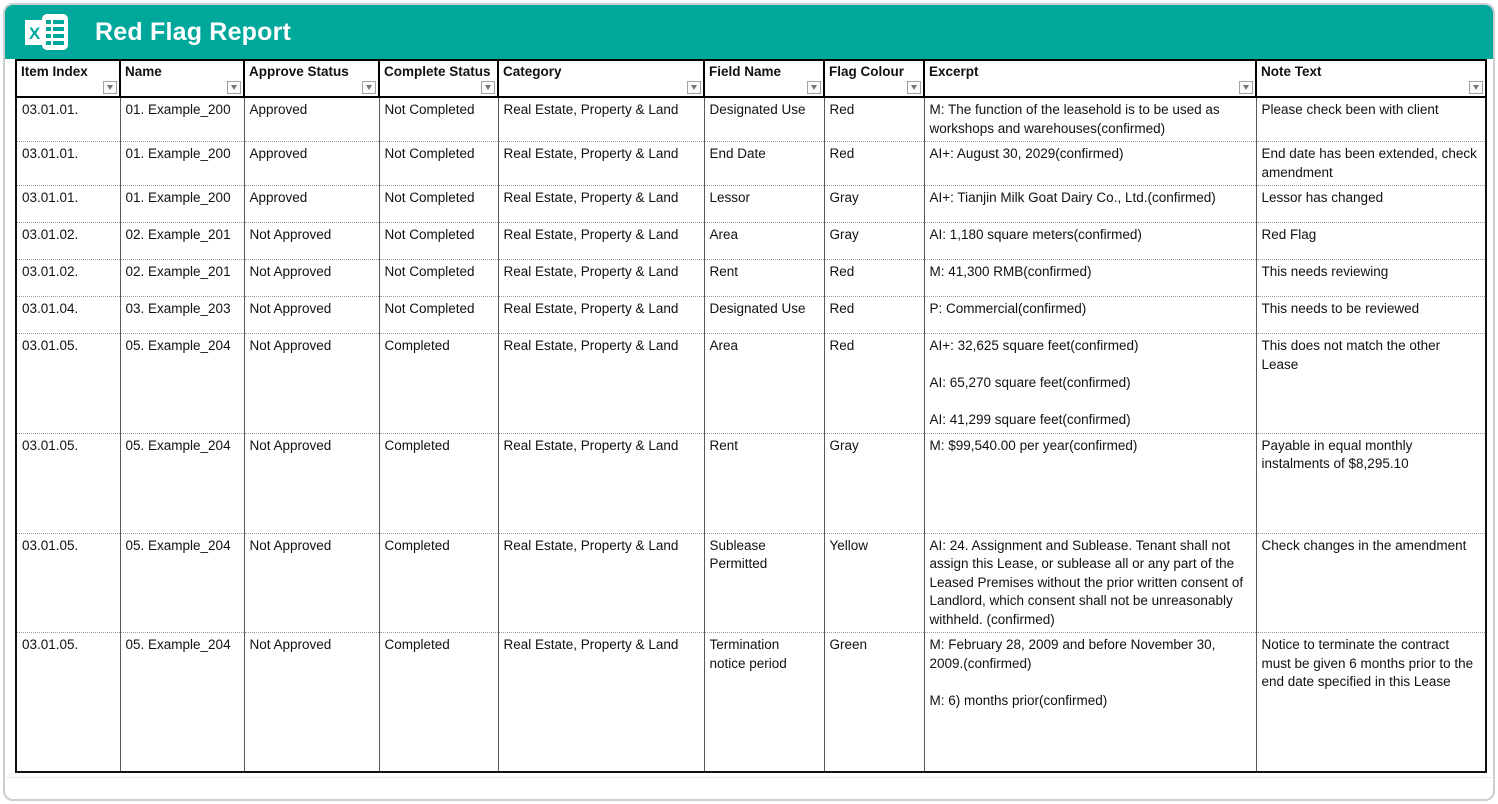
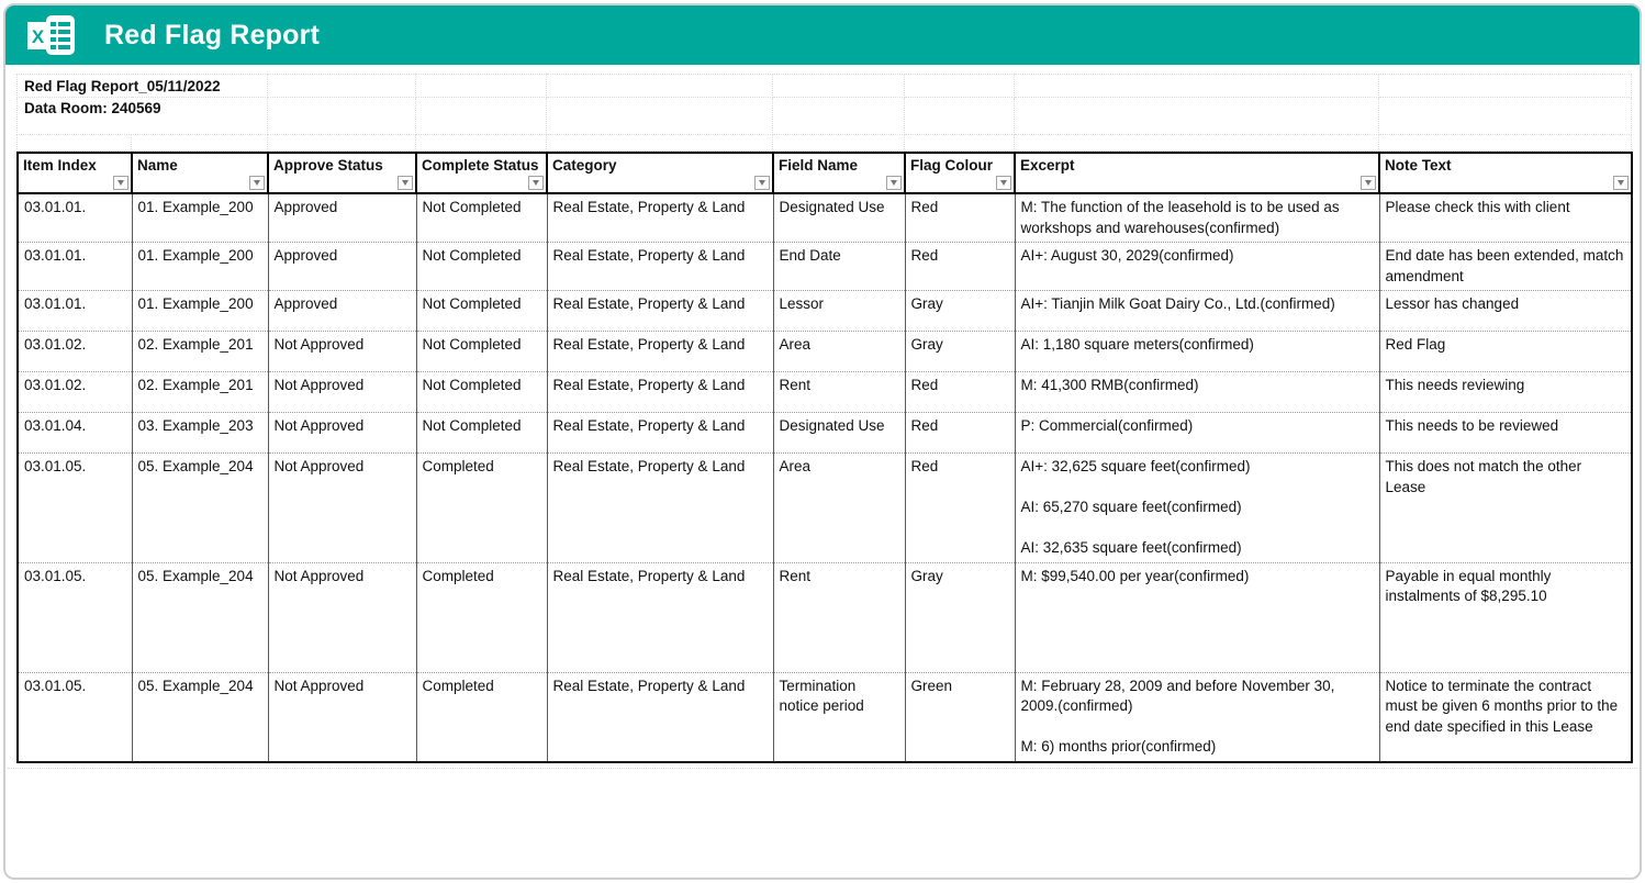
  X
  Red Flag Report
+ Red Flag Report_05/11/2022
+ Data Room: 240569
  Item Index	Name	Approve Status	Complete Status	Category	Field Name	Flag Colour	Excerpt	Note Text
- 03.01.01.	01. Example_200	Approved	Not Completed	Real Estate, Property & Land	Designated Use	Red	M: The function of the leasehold is to be used as workshops and warehouses(confirmed)	Please check been with client
+ 03.01.01.	01. Example_200	Approved	Not Completed	Real Estate, Property & Land	Designated Use	Red	M: The function of the leasehold is to be used as workshops and warehouses(confirmed)	Please check this with client
- 03.01.01.	01. Example_200	Approved	Not Completed	Real Estate, Property & Land	End Date	Red	AI+: August 30, 2029(confirmed)	End date has been extended, check amendment
+ 03.01.01.	01. Example_200	Approved	Not Completed	Real Estate, Property & Land	End Date	Red	AI+: August 30, 2029(confirmed)	End date has been extended, match amendment
  03.01.01.	01. Example_200	Approved	Not Completed	Real Estate, Property & Land	Lessor	Gray	AI+: Tianjin Milk Goat Dairy Co., Ltd.(confirmed)	Lessor has changed
  03.01.02.	02. Example_201	Not Approved	Not Completed	Real Estate, Property & Land	Area	Gray	AI: 1,180 square meters(confirmed)	Red Flag
  03.01.02.	02. Example_201	Not Approved	Not Completed	Real Estate, Property & Land	Rent	Red	M: 41,300 RMB(confirmed)	This needs reviewing
  03.01.04.	03. Example_203	Not Approved	Not Completed	Real Estate, Property & Land	Designated Use	Red	P: Commercial(confirmed)	This needs to be reviewed
- 03.01.05.	05. Example_204	Not Approved	Completed	Real Estate, Property & Land	Area	Red	AI+: 32,625 square feet(confirmed) AI: 65,270 square feet(confirmed) AI: 41,299 square feet(confirmed)	This does not match the other Lease
+ 03.01.05.	05. Example_204	Not Approved	Completed	Real Estate, Property & Land	Area	Red	AI+: 32,625 square feet(confirmed) AI: 65,270 square feet(confirmed) AI: 32,635 square feet(confirmed)	This does not match the other Lease
  03.01.05.	05. Example_204	Not Approved	Completed	Real Estate, Property & Land	Rent	Gray	M: $99,540.00 per year(confirmed)	Payable in equal monthly instalments of $8,295.10
- 03.01.05.	05. Example_204	Not Approved	Completed	Real Estate, Property & Land	Sublease Permitted	Yellow	AI: 24. Assignment and Sublease. Tenant shall not assign this Lease, or sublease all or any part of the Leased Premises without the prior written consent of Landlord, which consent shall not be unreasonably withheld. (confirmed)	Check changes in the amendment
  03.01.05.	05. Example_204	Not Approved	Completed	Real Estate, Property & Land	Termination notice period	Green	M: February 28, 2009 and before November 30, 2009.(confirmed) M: 6) months prior(confirmed)	Notice to terminate the contract must be given 6 months prior to the end date specified in this Lease
